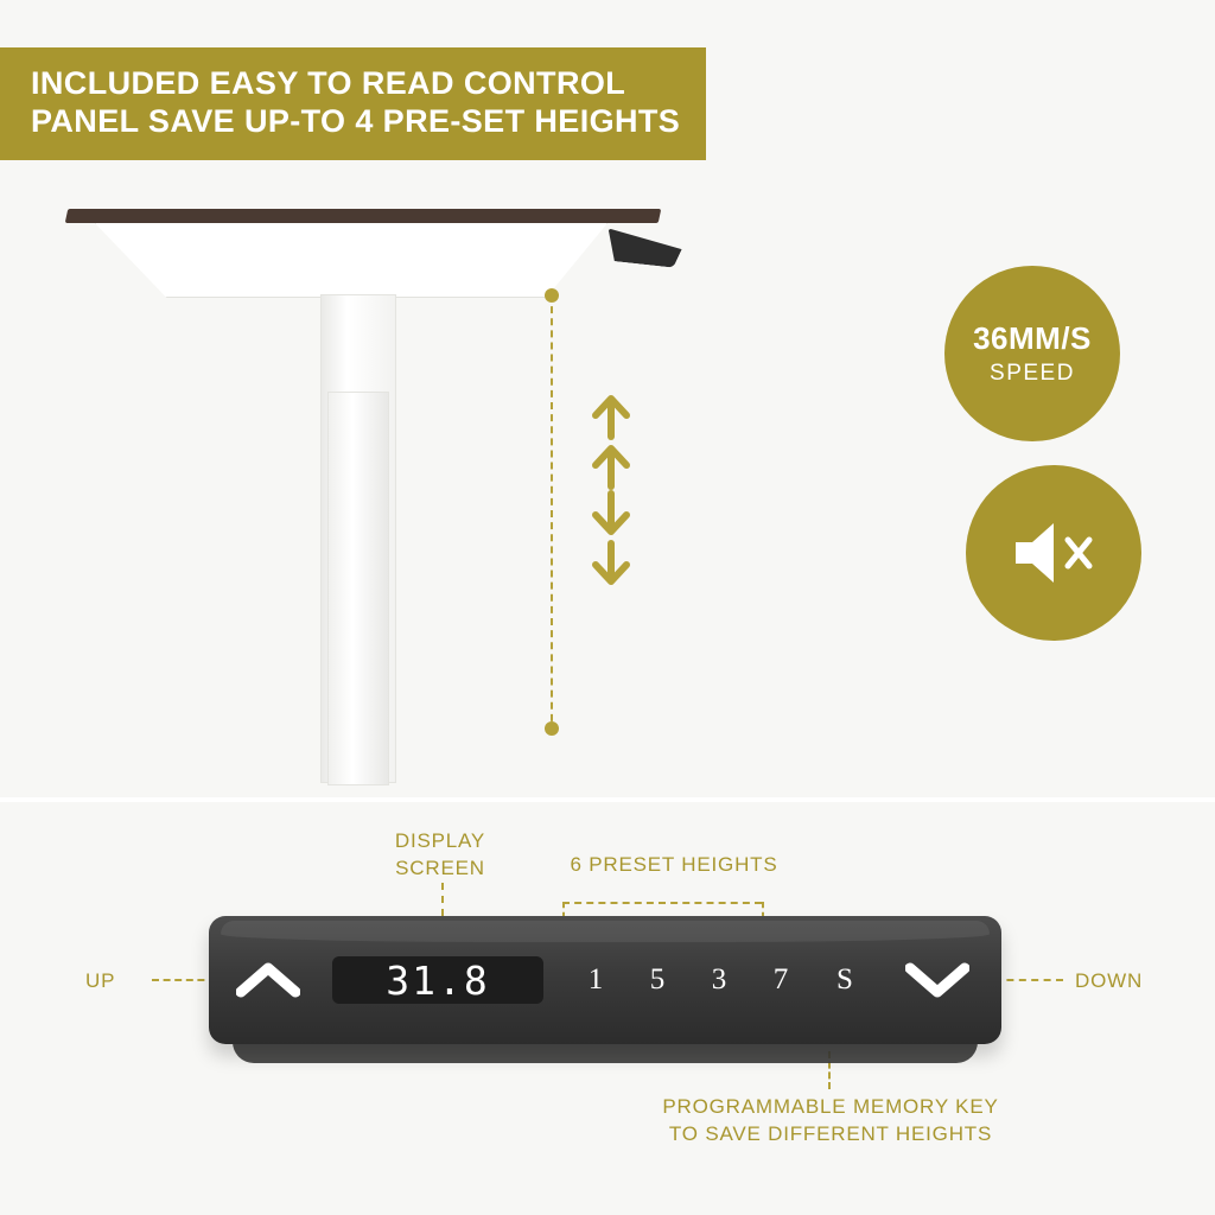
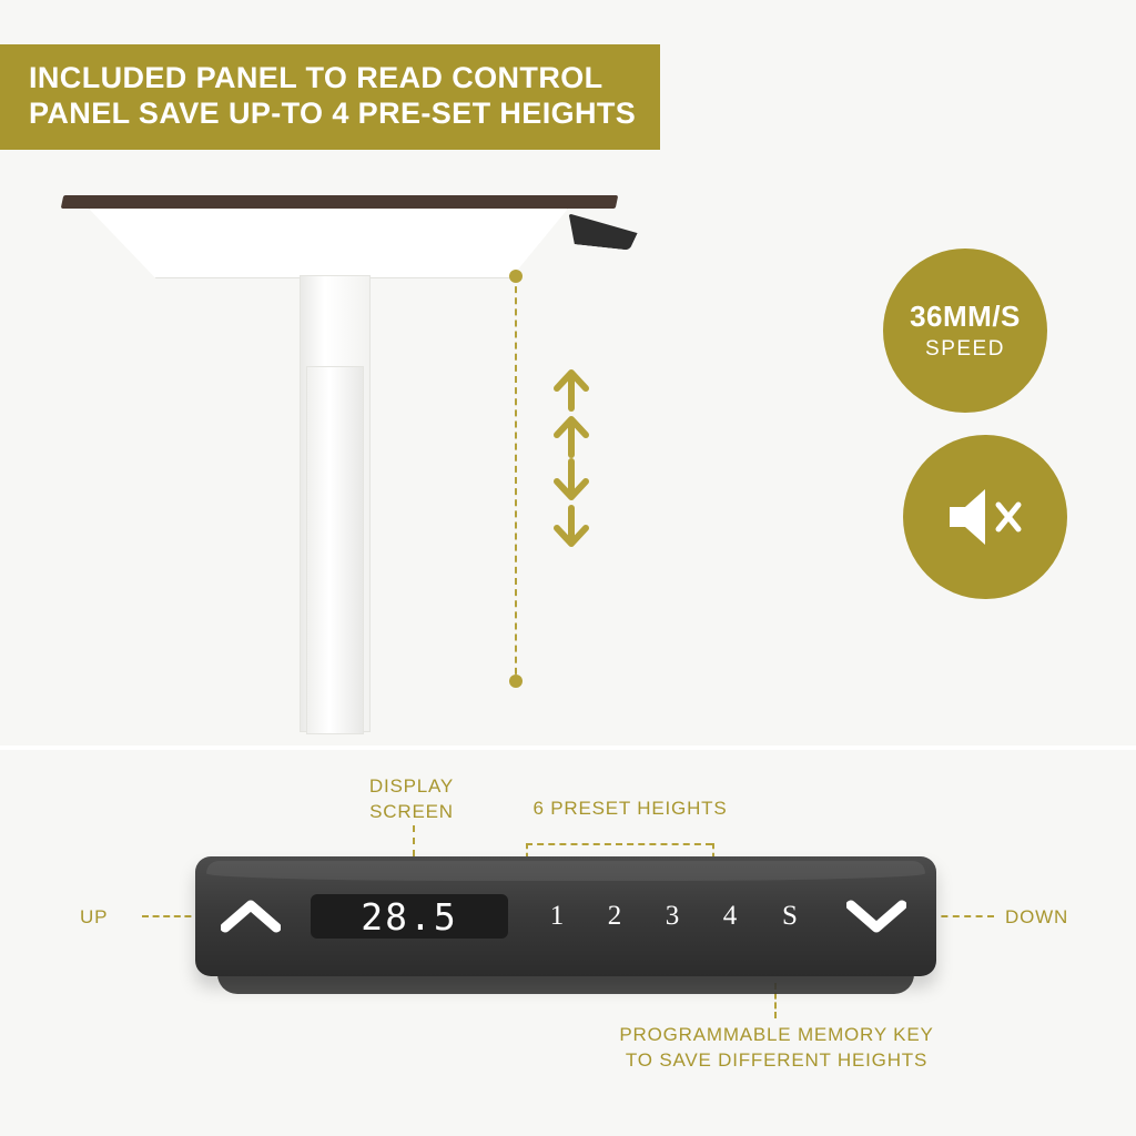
- INCLUDED EASY TO READ CONTROL
+ INCLUDED PANEL TO READ CONTROL
  PANEL SAVE UP-TO 4 PRE-SET HEIGHTS
  36MM/S
  SPEED
  DISPLAY
  SCREEN
  6 PRESET HEIGHTS
  UP
  DOWN
  PROGRAMMABLE MEMORY KEY
  TO SAVE DIFFERENT HEIGHTS
- 31.8
+ 28.5
  1
- 5
+ 2
  3
- 7
+ 4
  S
